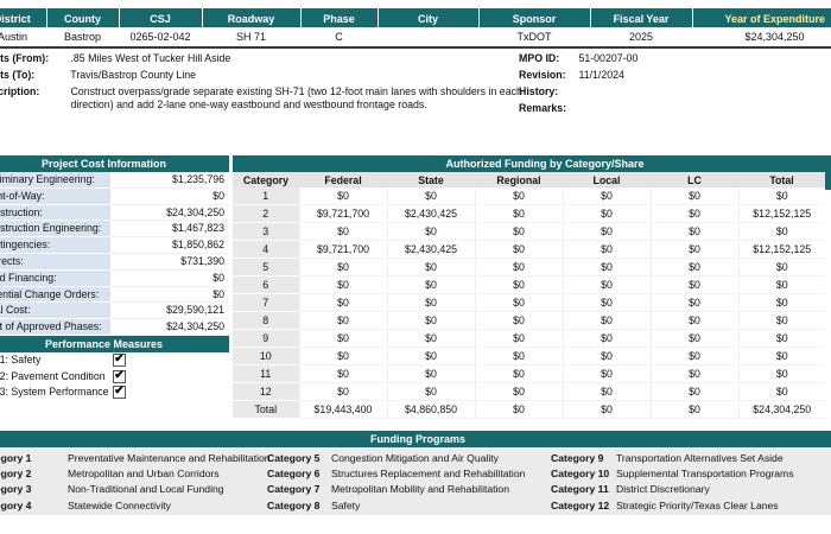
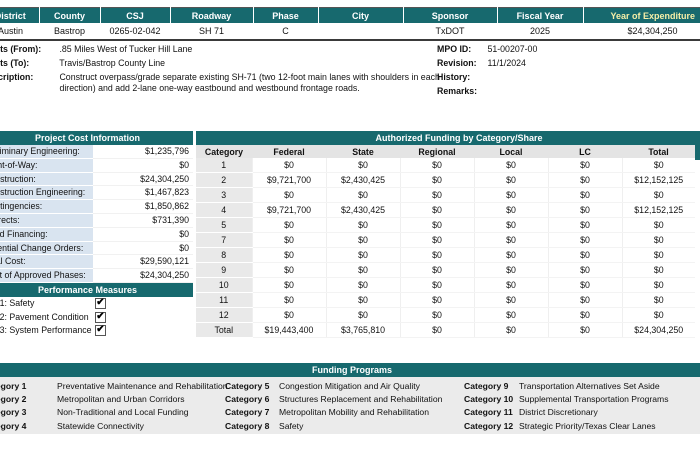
  istrict	County	CSJ	Roadway	Phase	City	Sponsor	Fiscal Year	Year of Expenditure
  Austin	Bastrop	0265-02-042	SH 71	C		TxDOT	2025	$24,304,250
- ts (From): .85 Miles West of Tucker Hill Aside
+ ts (From): .85 Miles West of Tucker Hill Lane
  ts (To): Travis/Bastrop County Line
  cription: Construct overpass/grade separate existing SH-71 (two 12-foot main lanes with shoulders in each direction) and add 2-lane one-way eastbound and westbound frontage roads.
  MPO ID: 51-00207-00
  Revision: 11/1/2024
  History:
  Remarks:
  Project Cost Information
  iminary Engineering:
  $1,235,796
  $0
  struction:
  $24,304,250
  struction Engineering:
  $1,467,823
  tingencies:
  $1,850,862
  $731,390
  d Financing:
  $0
  ntial Change Orders:
  $0
  $29,590,121
  t of Approved Phases:
  $24,304,250
  Performance Measures
  1: Safety
  ✔
  2: Pavement Condition
  ✔
  3: System Performance
  ✔
  Authorized Funding by Category/Share
  Category	Federal	State	Regional	Local	LC	Total
  1	$0	$0	$0	$0	$0	$0
  2	$9,721,700	$2,430,425	$0	$0	$0	$12,152,125
  3	$0	$0	$0	$0	$0	$0
  4	$9,721,700	$2,430,425	$0	$0	$0	$12,152,125
  5	$0	$0	$0	$0	$0	$0
- 6	$0	$0	$0	$0	$0	$0
  7	$0	$0	$0	$0	$0	$0
  8	$0	$0	$0	$0	$0	$0
  9	$0	$0	$0	$0	$0	$0
  10	$0	$0	$0	$0	$0	$0
  11	$0	$0	$0	$0	$0	$0
  12	$0	$0	$0	$0	$0	$0
- Total	$19,443,400	$4,860,850	$0	$0	$0	$24,304,250
+ Total	$19,443,400	$3,765,810	$0	$0	$0	$24,304,250
  Funding Programs
  Preventative Maintenance and Rehabilitation
  Metropolitan and Urban Corridors
  Non-Traditional and Local Funding
  Statewide Connectivity
  Category 5
  Congestion Mitigation and Air Quality
  Category 6
  Structures Replacement and Rehabilitation
  Category 7
  Metropolitan Mobility and Rehabilitation
  Category 8
  Safety
  Category 9
  Transportation Alternatives Set Aside
  Category 10
  Supplemental Transportation Programs
  Category 11
  District Discretionary
  Category 12
  Strategic Priority/Texas Clear Lanes
